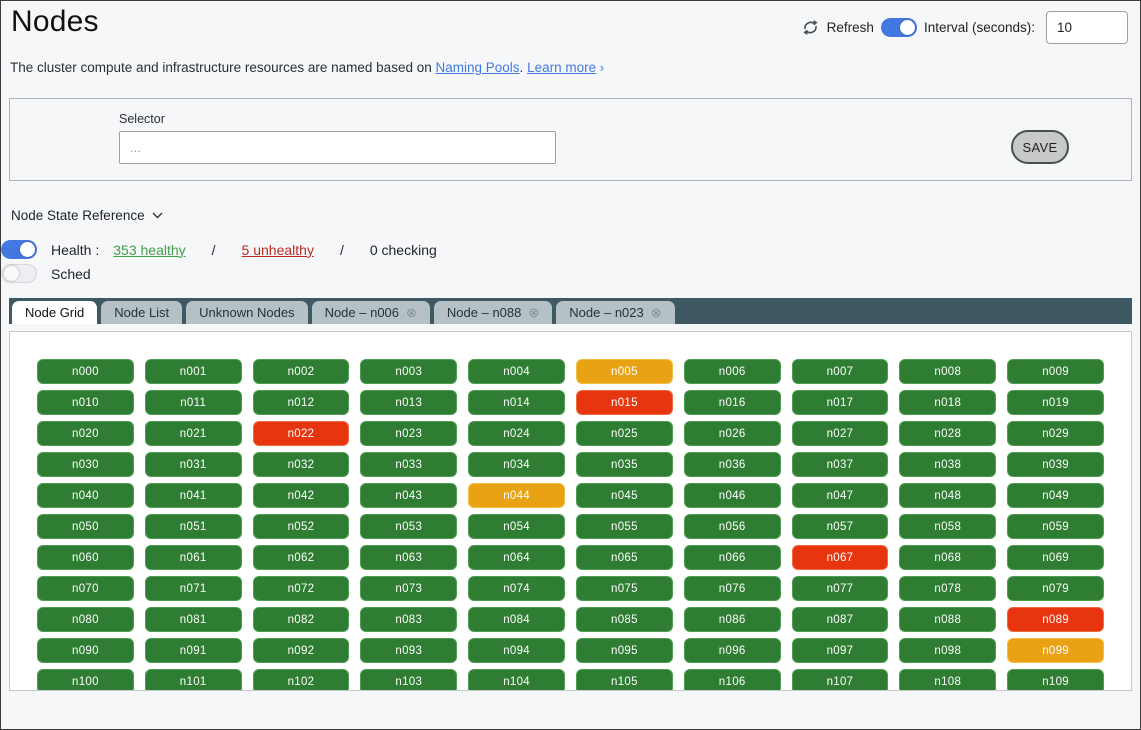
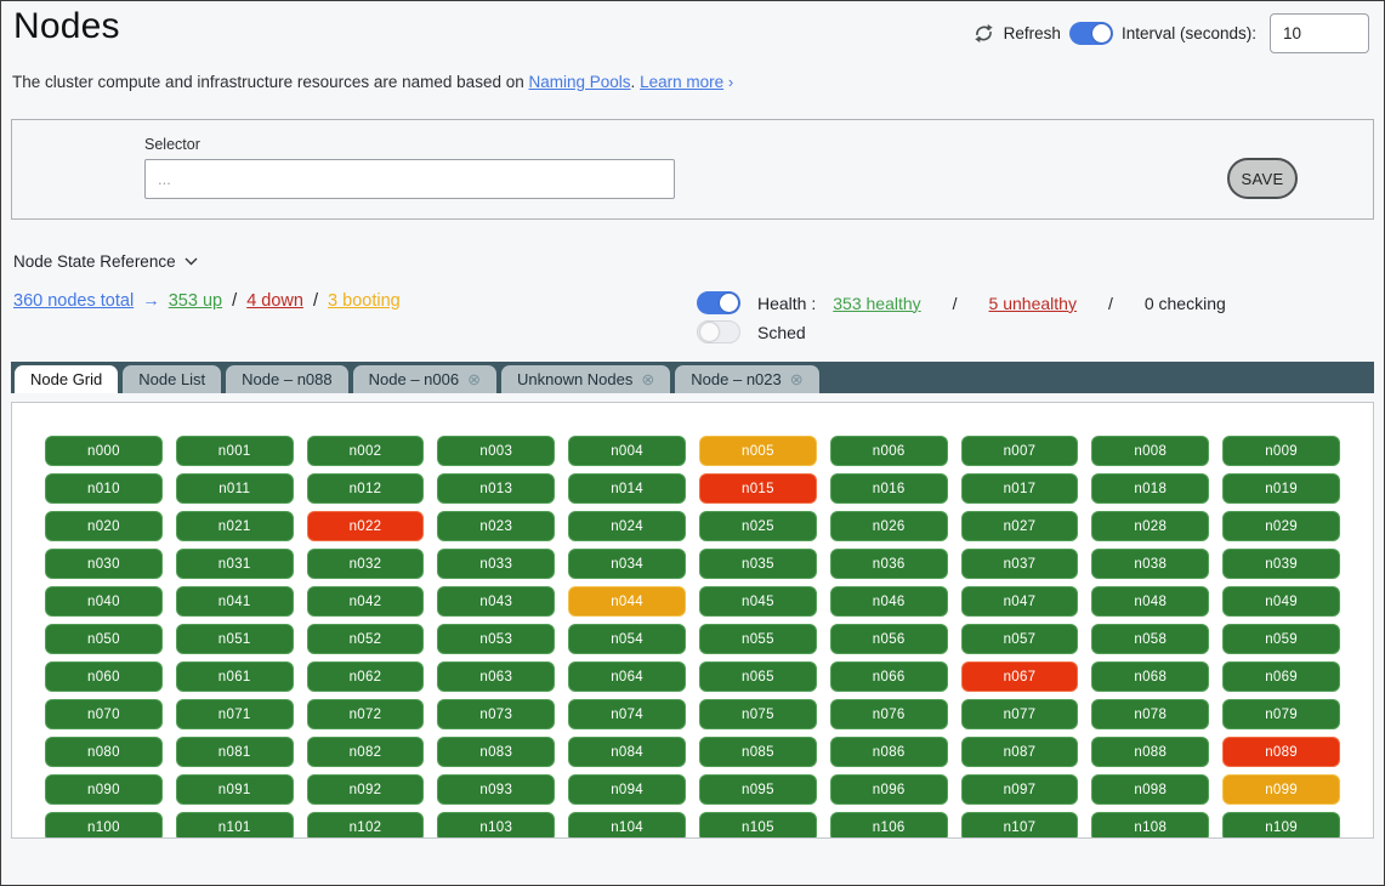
  Nodes
  Refresh
  Interval (seconds):
  10
  The cluster compute and infrastructure resources are named based on Naming Pools. Learn more ›
  Selector
  ...
  SAVE
  Node State Reference
+ 360 nodes total → 353 up / 4 down / 3 booting
  Health :
  353 healthy
  /
  5 unhealthy
  /
  0 checking
  Sched
  Node Grid
  Node List
- Unknown Nodes
+ Node – n088
  Node – n006
  ⊗
- Node – n088
+ Unknown Nodes
  ⊗
  Node – n023
  ⊗
  n000
  n001
  n002
  n003
  n004
  n005
  n006
  n007
  n008
  n009
  n010
  n011
  n012
  n013
  n014
  n015
  n016
  n017
  n018
  n019
  n020
  n021
  n022
  n023
  n024
  n025
  n026
  n027
  n028
  n029
  n030
  n031
  n032
  n033
  n034
  n035
  n036
  n037
  n038
  n039
  n040
  n041
  n042
  n043
  n044
  n045
  n046
  n047
  n048
  n049
  n050
  n051
  n052
  n053
  n054
  n055
  n056
  n057
  n058
  n059
  n060
  n061
  n062
  n063
  n064
  n065
  n066
  n067
  n068
  n069
  n070
  n071
  n072
  n073
  n074
  n075
  n076
  n077
  n078
  n079
  n080
  n081
  n082
  n083
  n084
  n085
  n086
  n087
  n088
  n089
  n090
  n091
  n092
  n093
  n094
  n095
  n096
  n097
  n098
  n099
  n100
  n101
  n102
  n103
  n104
  n105
  n106
  n107
  n108
  n109
